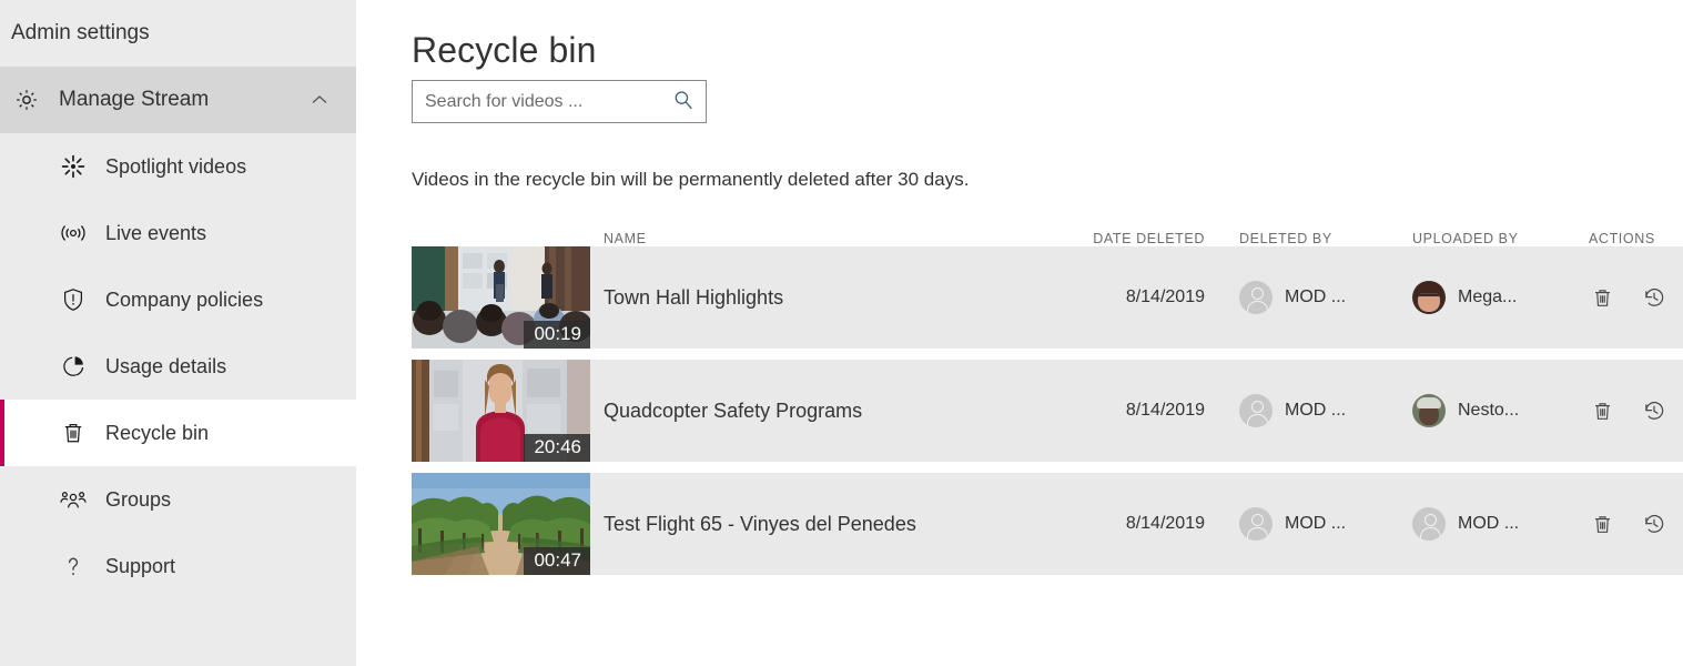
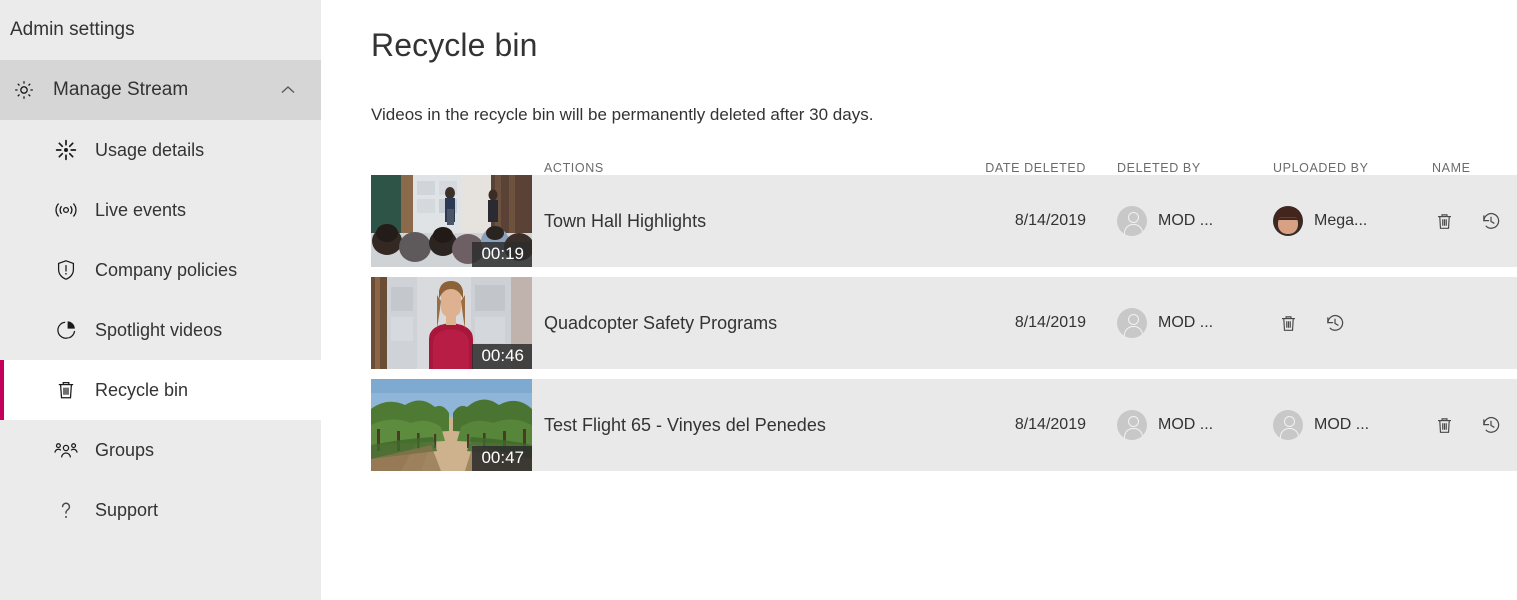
  Admin settings
  Manage Stream
- Spotlight videos
+ Usage details
  Live events
  Company policies
- Usage details
+ Spotlight videos
  Recycle bin
  Groups
  Support
  Recycle bin
- Search for videos ...
  Videos in the recycle bin will be permanently deleted after 30 days.
- NAME
+ ACTIONS
  DATE DELETED
  DELETED BY
  UPLOADED BY
- ACTIONS
+ NAME
  00:19
  Town Hall Highlights
  8/14/2019
  MOD ...
  Mega...
- 20:46
+ 00:46
  Quadcopter Safety Programs
  8/14/2019
  MOD ...
- Nesto...
  00:47
  Test Flight 65 - Vinyes del Penedes
  8/14/2019
  MOD ...
  MOD ...
